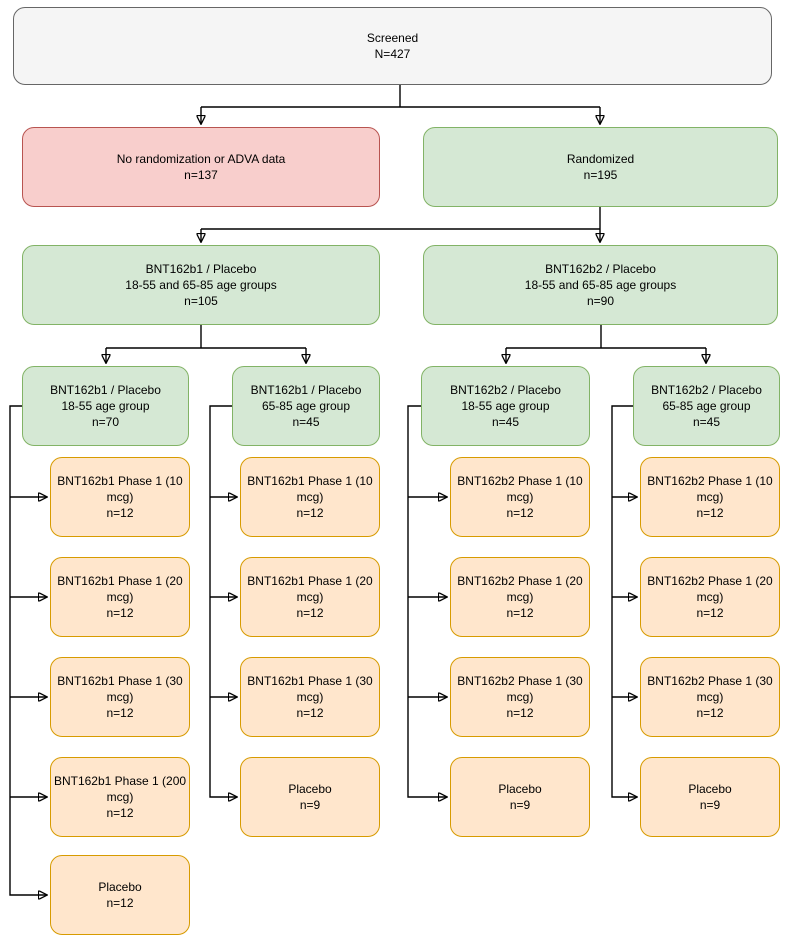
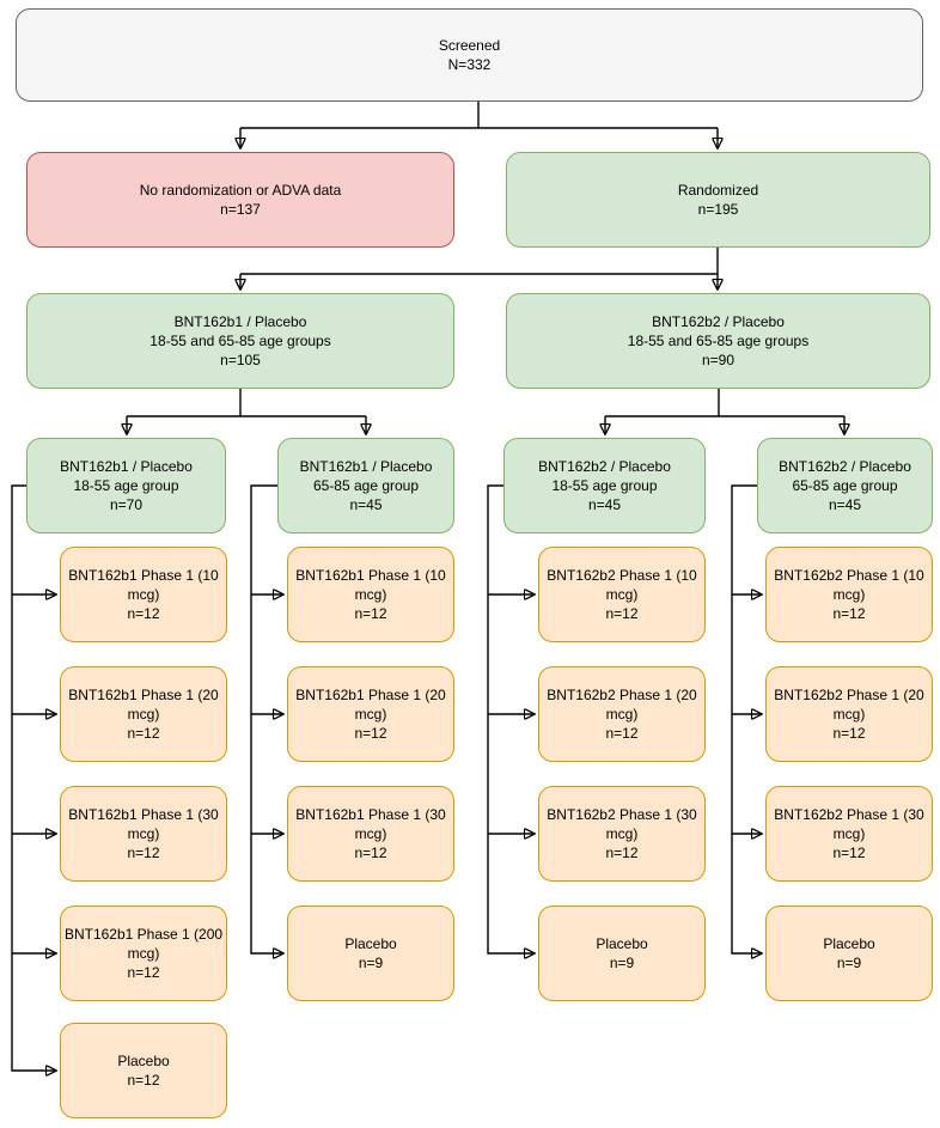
  Screened
- N=427
+ N=332
  No randomization or ADVA data
  n=137
  Randomized
  n=195
  BNT162b1 / Placebo
  18-55 and 65-85 age groups
  n=105
  BNT162b2 / Placebo
  18-55 and 65-85 age groups
  n=90
  BNT162b1 / Placebo
  18-55 age group
  n=70
  BNT162b1 / Placebo
  65-85 age group
  n=45
  BNT162b2 / Placebo
  18-55 age group
  n=45
  BNT162b2 / Placebo
  65-85 age group
  n=45
  BNT162b1 Phase 1 (10 mcg)
  n=12
  BNT162b1 Phase 1 (20 mcg)
  n=12
  BNT162b1 Phase 1 (30 mcg)
  n=12
  BNT162b1 Phase 1 (200 mcg)
  n=12
  Placebo
  n=12
  BNT162b1 Phase 1 (10 mcg)
  n=12
  BNT162b1 Phase 1 (20 mcg)
  n=12
  BNT162b1 Phase 1 (30 mcg)
  n=12
  Placebo
  n=9
  BNT162b2 Phase 1 (10 mcg)
  n=12
  BNT162b2 Phase 1 (20 mcg)
  n=12
  BNT162b2 Phase 1 (30 mcg)
  n=12
  Placebo
  n=9
  BNT162b2 Phase 1 (10 mcg)
  n=12
  BNT162b2 Phase 1 (20 mcg)
  n=12
  BNT162b2 Phase 1 (30 mcg)
  n=12
  Placebo
  n=9
